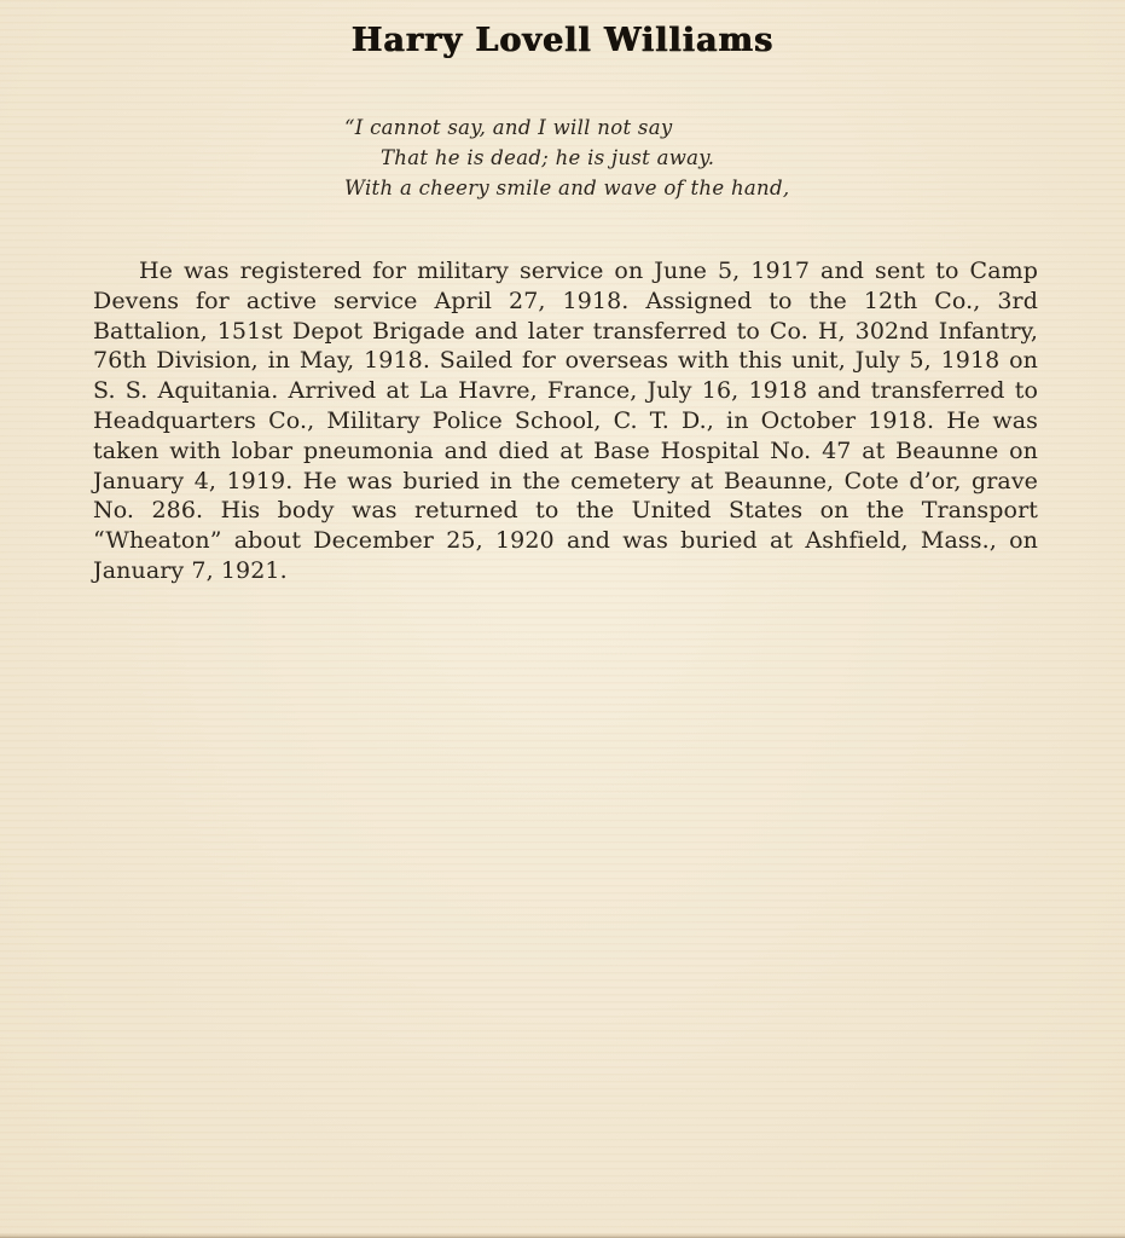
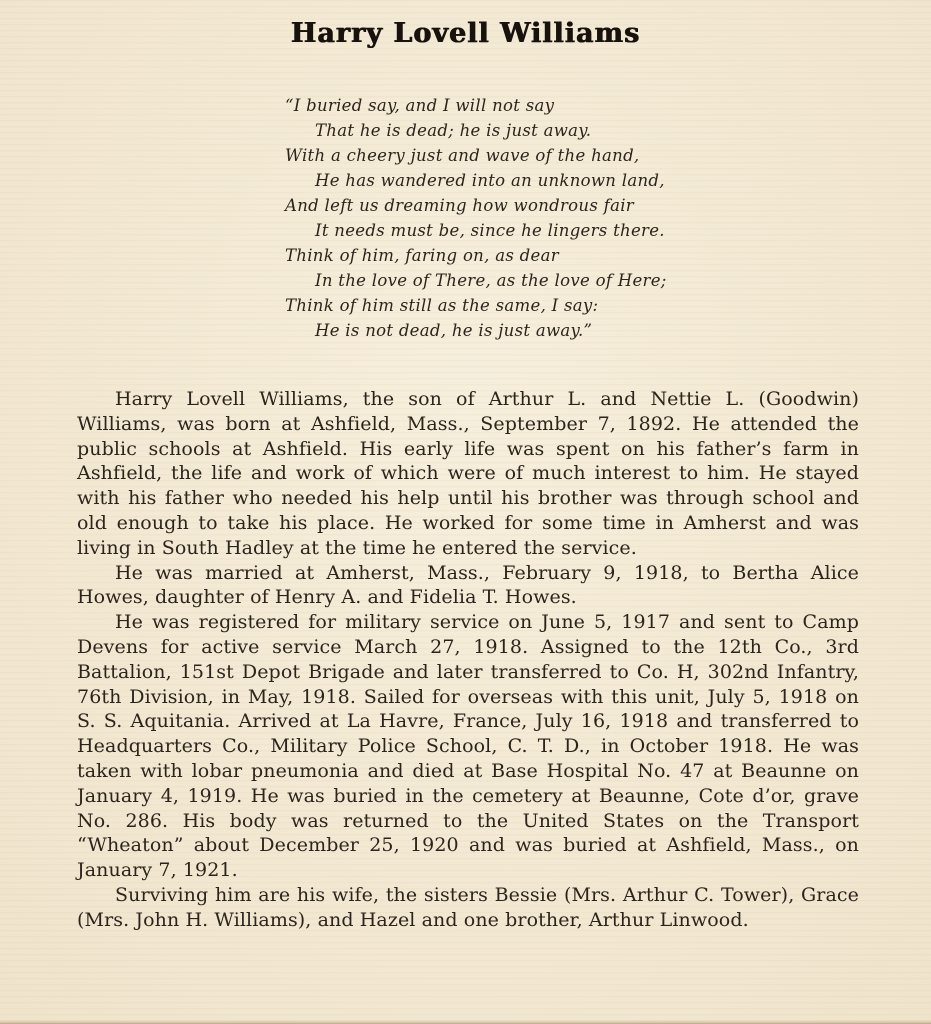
  Harry Lovell Williams
- “I cannot say, and I will not say
+ “I buried say, and I will not say
  That he is dead; he is just away.
- With a cheery smile and wave of the hand,
+ With a cheery just and wave of the hand,
+ He has wandered into an unknown land,
+ And left us dreaming how wondrous fair
+ It needs must be, since he lingers there.
+ Think of him, faring on, as dear
+ In the love of There, as the love of Here;
+ Think of him still as the same, I say:
+ He is not dead, he is just away.”
+ Harry Lovell Williams, the son of Arthur L. and Nettie L. (Goodwin) Williams, was born at Ashfield, Mass., September 7, 1892. He attended the public schools at Ashfield. His early life was spent on his father’s farm in Ashfield, the life and work of which were of much interest to him. He stayed with his father who needed his help until his brother was through school and old enough to take his place. He worked for some time in Amherst and was living in South Hadley at the time he entered the service.
+ He was married at Amherst, Mass., February 9, 1918, to Bertha Alice Howes, daughter of Henry A. and Fidelia T. Howes.
- He was registered for military service on June 5, 1917 and sent to Camp Devens for active service April 27, 1918. Assigned to the 12th Co., 3rd Battalion, 151st Depot Brigade and later transferred to Co. H, 302nd Infantry, 76th Division, in May, 1918. Sailed for overseas with this unit, July 5, 1918 on S. S. Aquitania. Arrived at La Havre, France, July 16, 1918 and transferred to Headquarters Co., Military Police School, C. T. D., in October 1918. He was taken with lobar pneumonia and died at Base Hospital No. 47 at Beaunne on January 4, 1919. He was buried in the cemetery at Beaunne, Cote d’or, grave No. 286. His body was returned to the United States on the Transport “Wheaton” about December 25, 1920 and was buried at Ashfield, Mass., on January 7, 1921.
+ He was registered for military service on June 5, 1917 and sent to Camp Devens for active service March 27, 1918. Assigned to the 12th Co., 3rd Battalion, 151st Depot Brigade and later transferred to Co. H, 302nd Infantry, 76th Division, in May, 1918. Sailed for overseas with this unit, July 5, 1918 on S. S. Aquitania. Arrived at La Havre, France, July 16, 1918 and transferred to Headquarters Co., Military Police School, C. T. D., in October 1918. He was taken with lobar pneumonia and died at Base Hospital No. 47 at Beaunne on January 4, 1919. He was buried in the cemetery at Beaunne, Cote d’or, grave No. 286. His body was returned to the United States on the Transport “Wheaton” about December 25, 1920 and was buried at Ashfield, Mass., on January 7, 1921.
+ Surviving him are his wife, the sisters Bessie (Mrs. Arthur C. Tower), Grace (Mrs. John H. Williams), and Hazel and one brother, Arthur Linwood.
